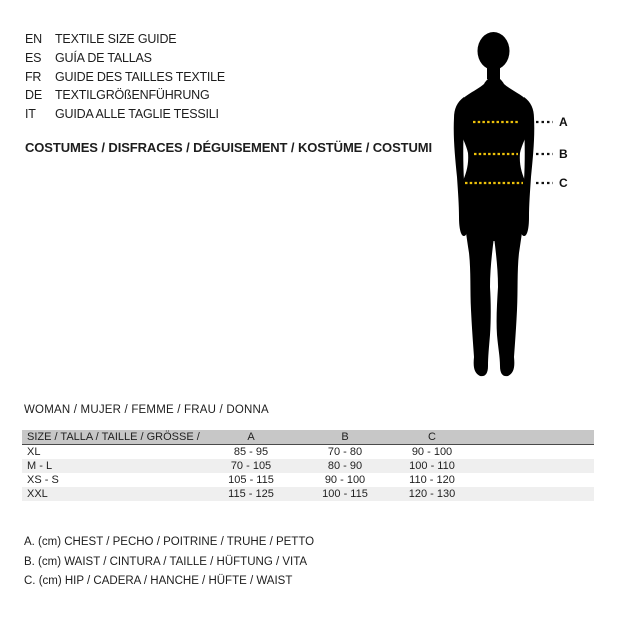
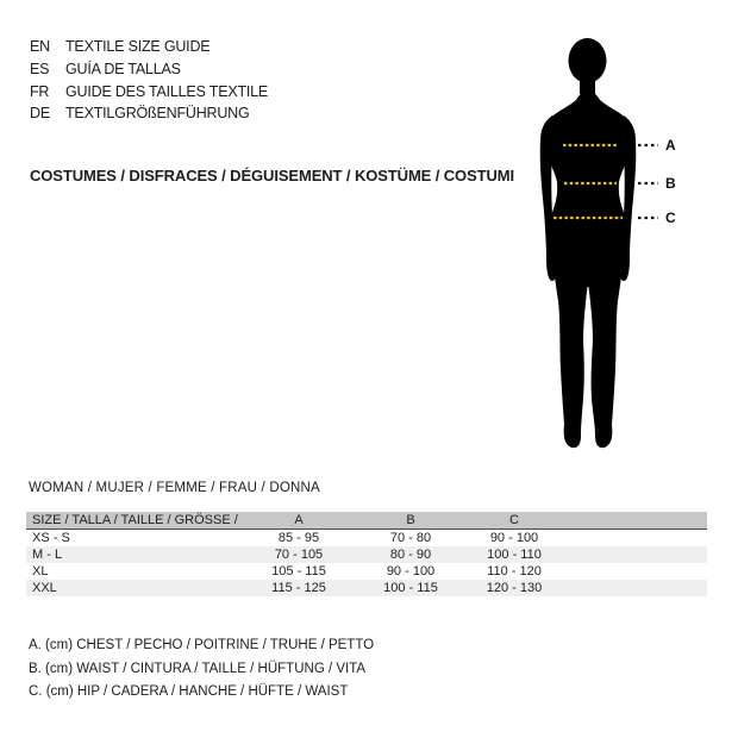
  EN
  TEXTILE SIZE GUIDE
  ES
  GUÍA DE TALLAS
  FR
  GUIDE DES TAILLES TEXTILE
  DE
  TEXTILGRÖßENFÜHRUNG
- IT
- GUIDA ALLE TAGLIE TESSILI
  COSTUMES / DISFRACES / DÉGUISEMENT / KOSTÜME / COSTUMI
  A
  B
  C
  WOMAN / MUJER / FEMME / FRAU / DONNA
  SIZE / TALLA / TAILLE / GRÖSSE /	A	B	C
- XL	85 - 95	70 - 80	90 - 100
+ XS - S	85 - 95	70 - 80	90 - 100
  M - L	70 - 105	80 - 90	100 - 110
- XS - S	105 - 115	90 - 100	110 - 120
+ XL	105 - 115	90 - 100	110 - 120
  XXL	115 - 125	100 - 115	120 - 130
  A. (cm) CHEST / PECHO / POITRINE / TRUHE / PETTO
  B. (cm) WAIST / CINTURA / TAILLE / HÜFTUNG / VITA
  C. (cm) HIP / CADERA / HANCHE / HÜFTE / WAIST
